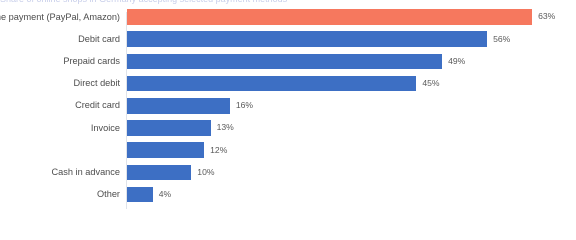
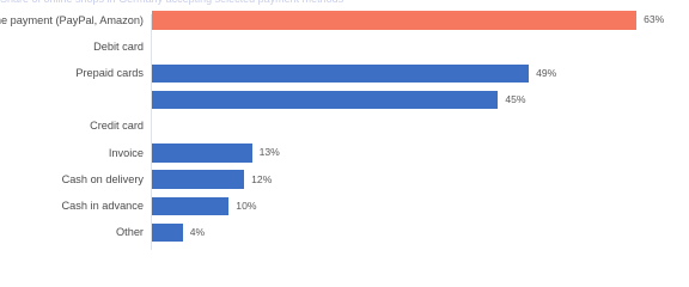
  e payment (PayPal, Amazon)
  63%
  Debit card
- 56%
  Prepaid cards
  49%
- Direct debit
  45%
  Credit card
- 16%
  Invoice
  13%
+ Cash on delivery
  12%
  Cash in advance
  10%
  Other
  4%
